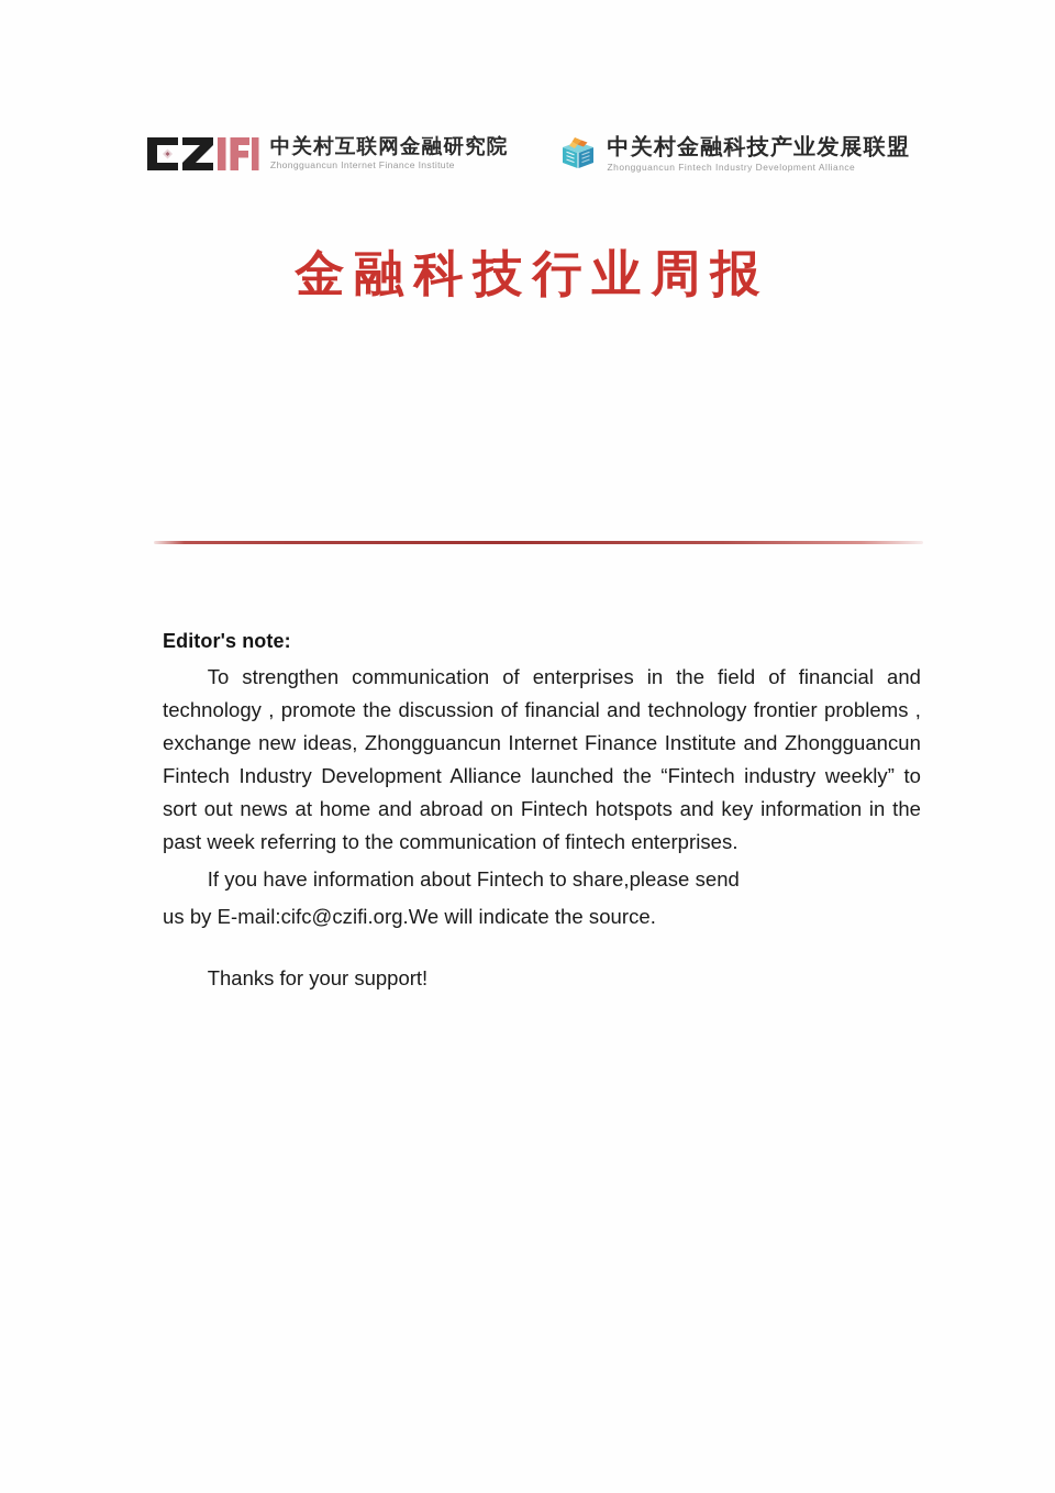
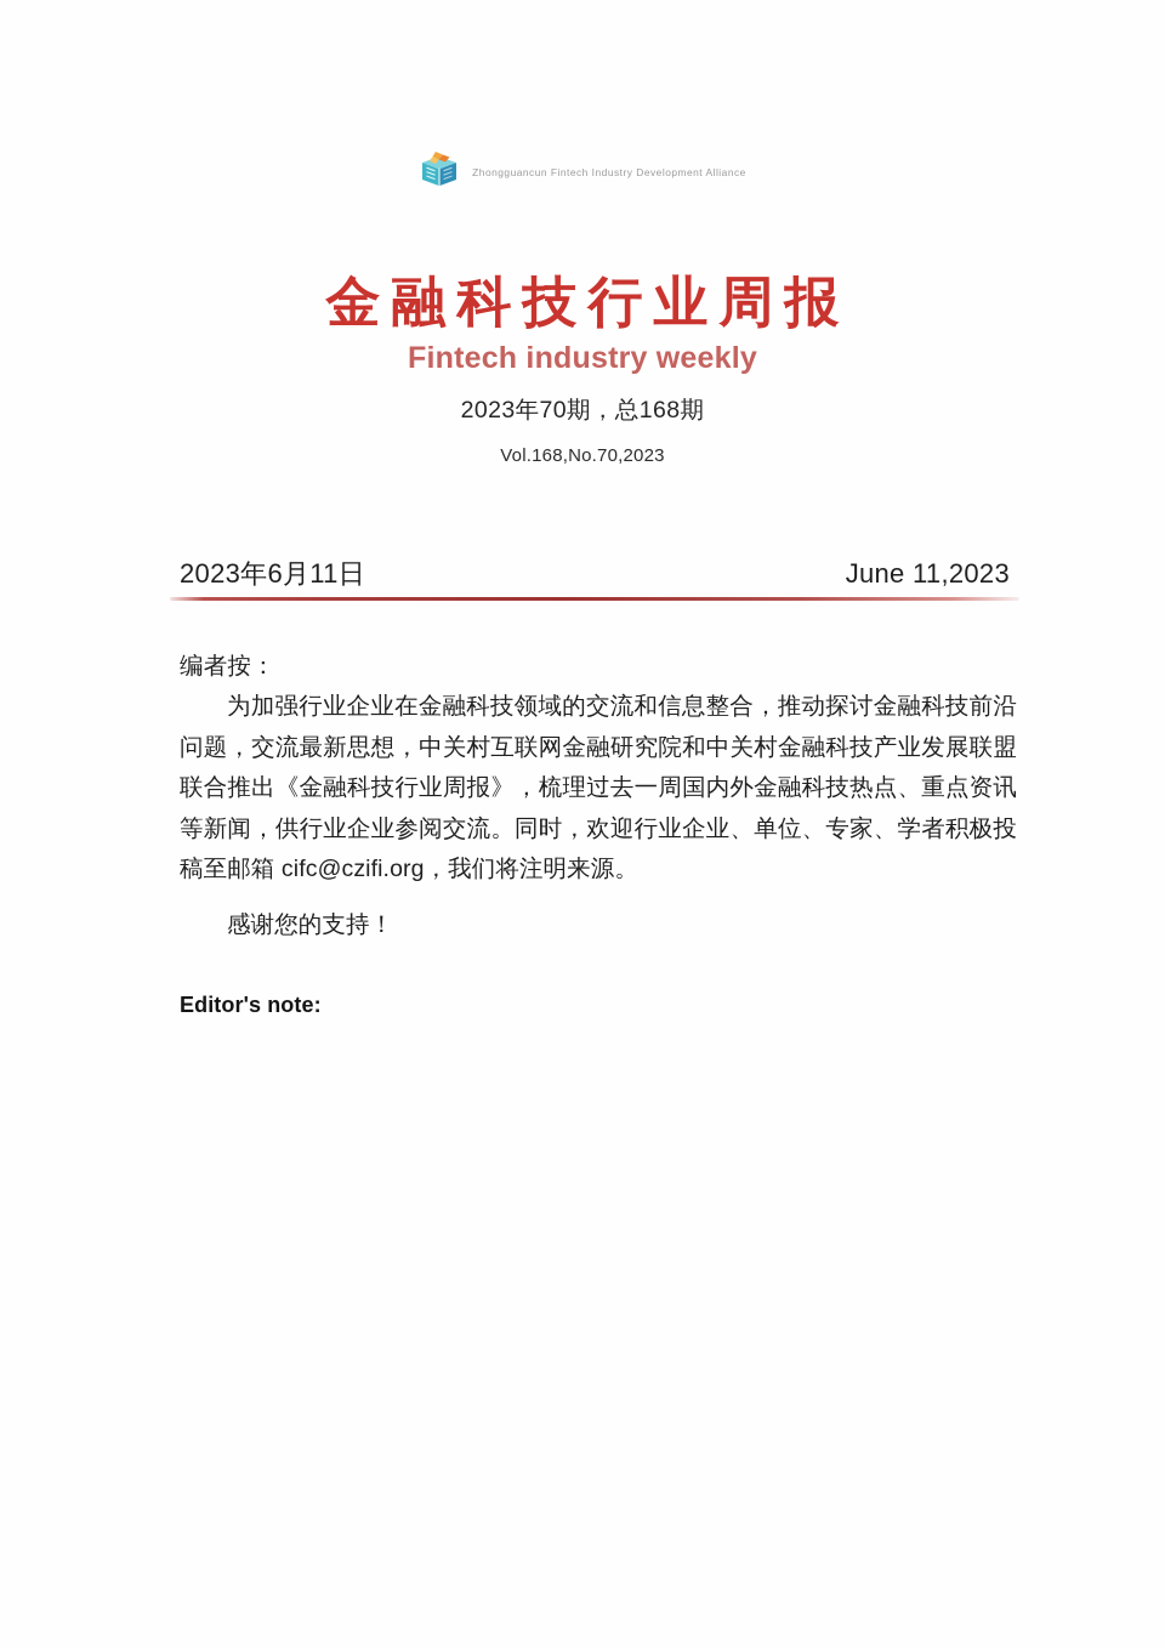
- 中关村互联网金融研究院
- Zhongguancun Internet Finance Institute
- 中关村金融科技产业发展联盟
  Zhongguancun Fintech Industry Development Alliance
  金融科技行业周报
+ Fintech industry weekly
+ 2023年70期，总168期
+ Vol.168,No.70,2023
+ 2023年6月11日
+ June 11,2023
+ 编者按：
+ 为加强行业企业在金融科技领域的交流和信息整合，推动探讨金融科技前沿问题，交流最新思想，中关村互联网金融研究院和中关村金融科技产业发展联盟联合推出《金融科技行业周报》，梳理过去一周国内外金融科技热点、重点资讯等新闻，供行业企业参阅交流。同时，欢迎行业企业、单位、专家、学者积极投稿至邮箱 cifc@czifi.org，我们将注明来源。
+ 感谢您的支持！
  Editor's note:
- To strengthen communication of enterprises in the field of financial and technology , promote the discussion of financial and technology frontier problems , exchange new ideas, Zhongguancun Internet Finance Institute and Zhongguancun Fintech Industry Development Alliance launched the “Fintech industry weekly” to sort out news at home and abroad on Fintech hotspots and key information in the past week referring to the communication of fintech enterprises.
- If you have information about Fintech to share,please send
- us by E-mail:cifc@czifi.org.We will indicate the source.
- Thanks for your support!
